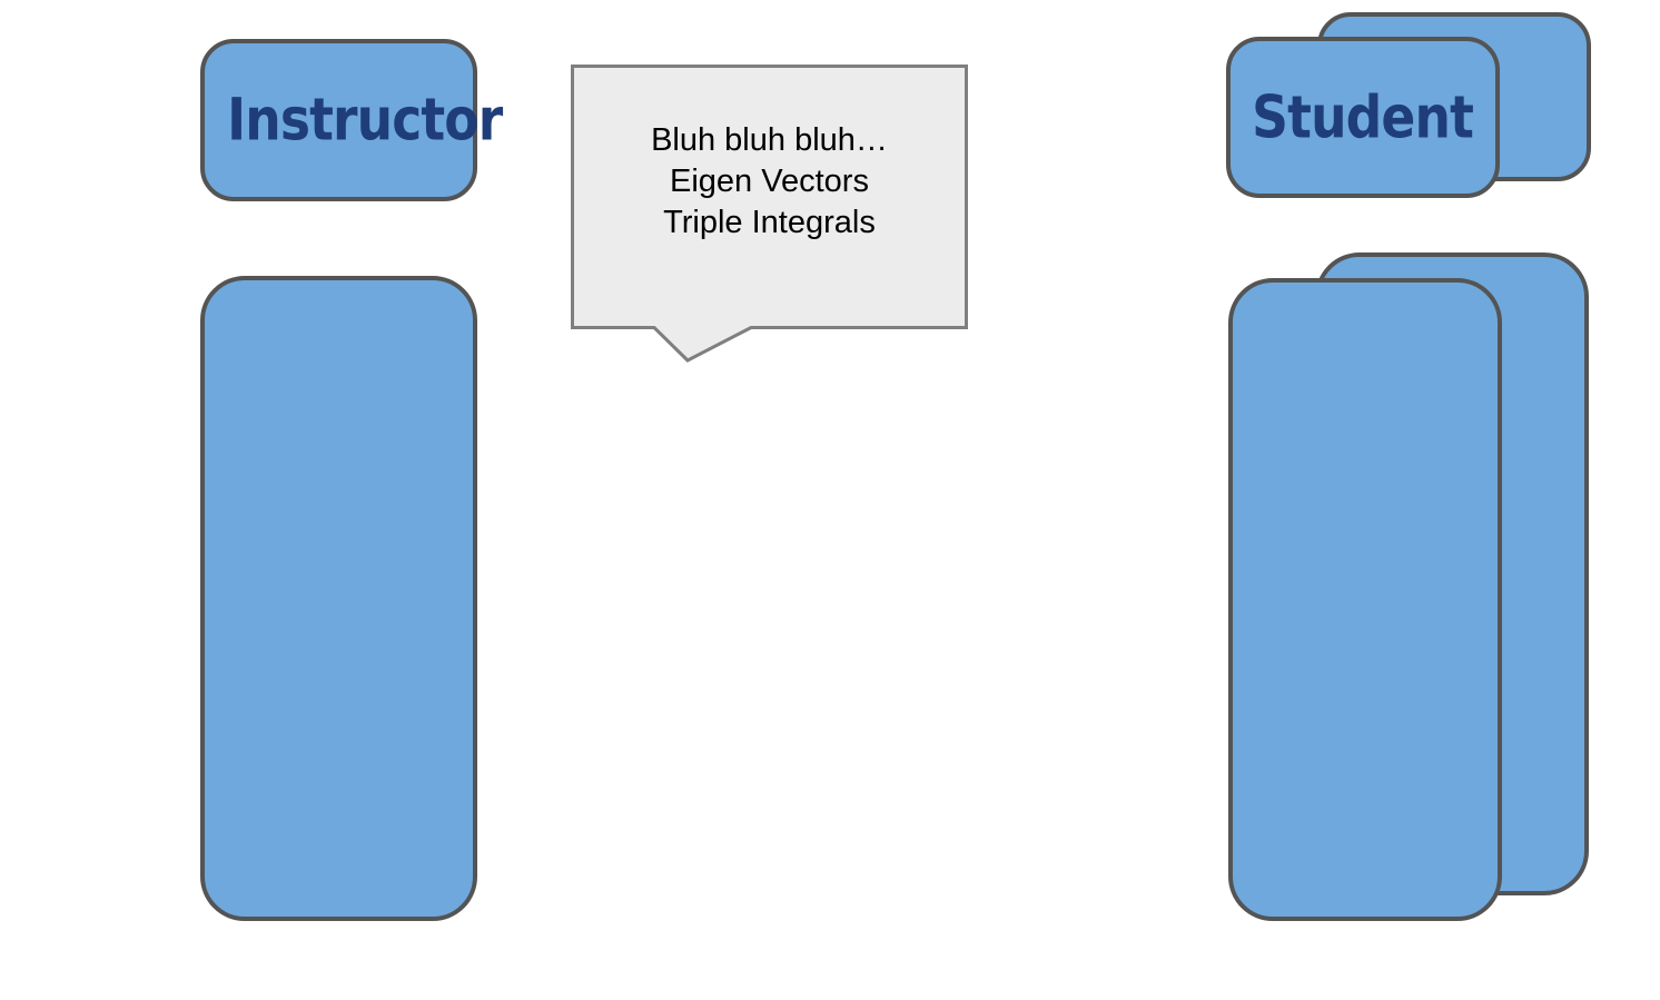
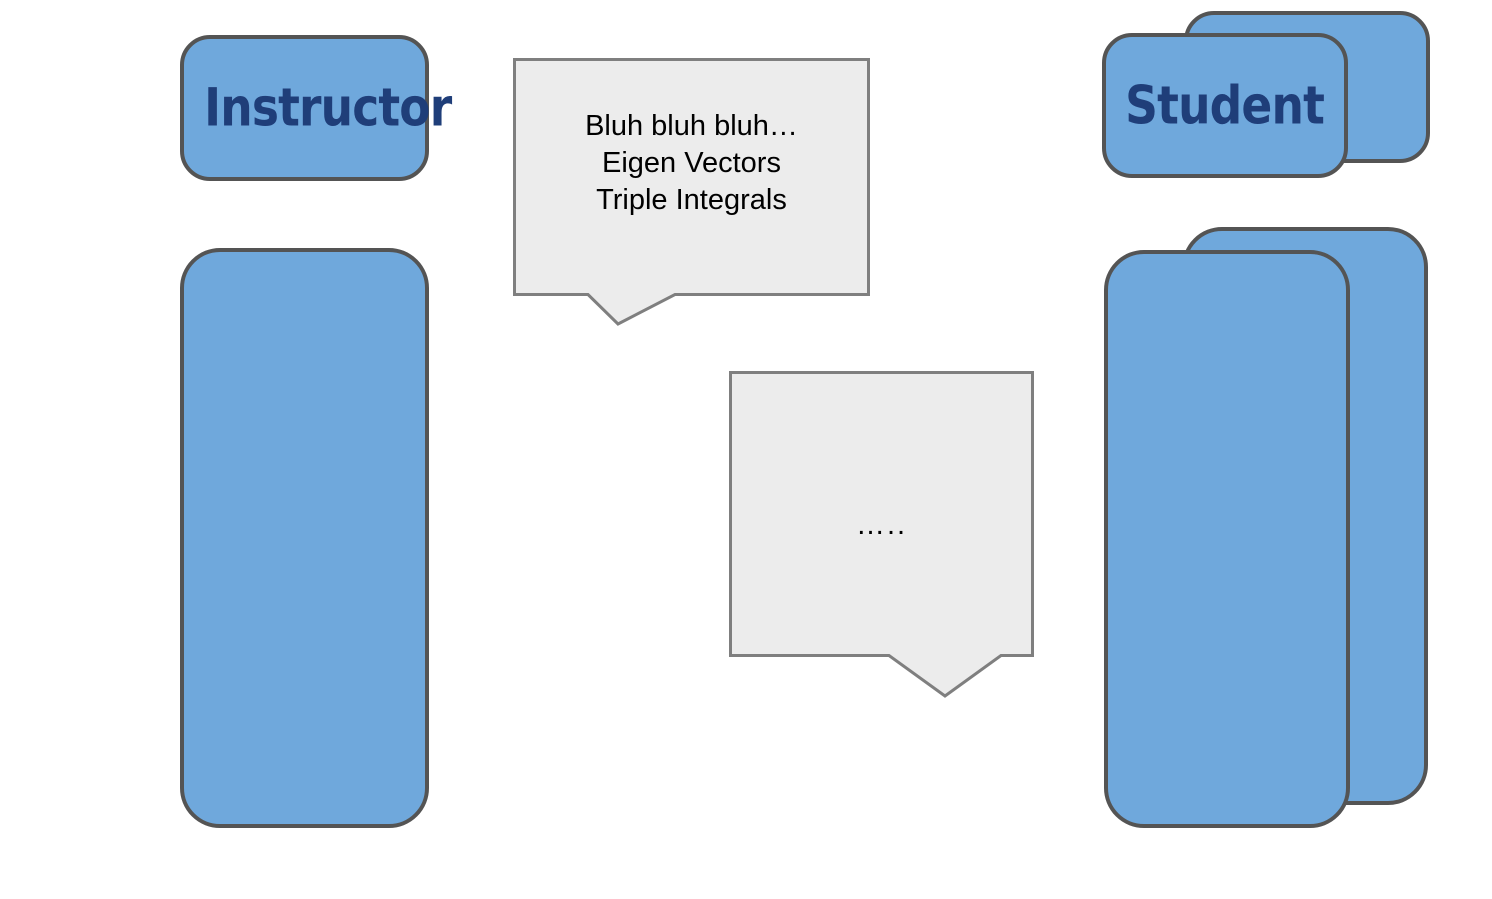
  Instructor
  Bluh bluh bluh…
  Eigen Vectors
  Triple Integrals
+ …..
  Student
